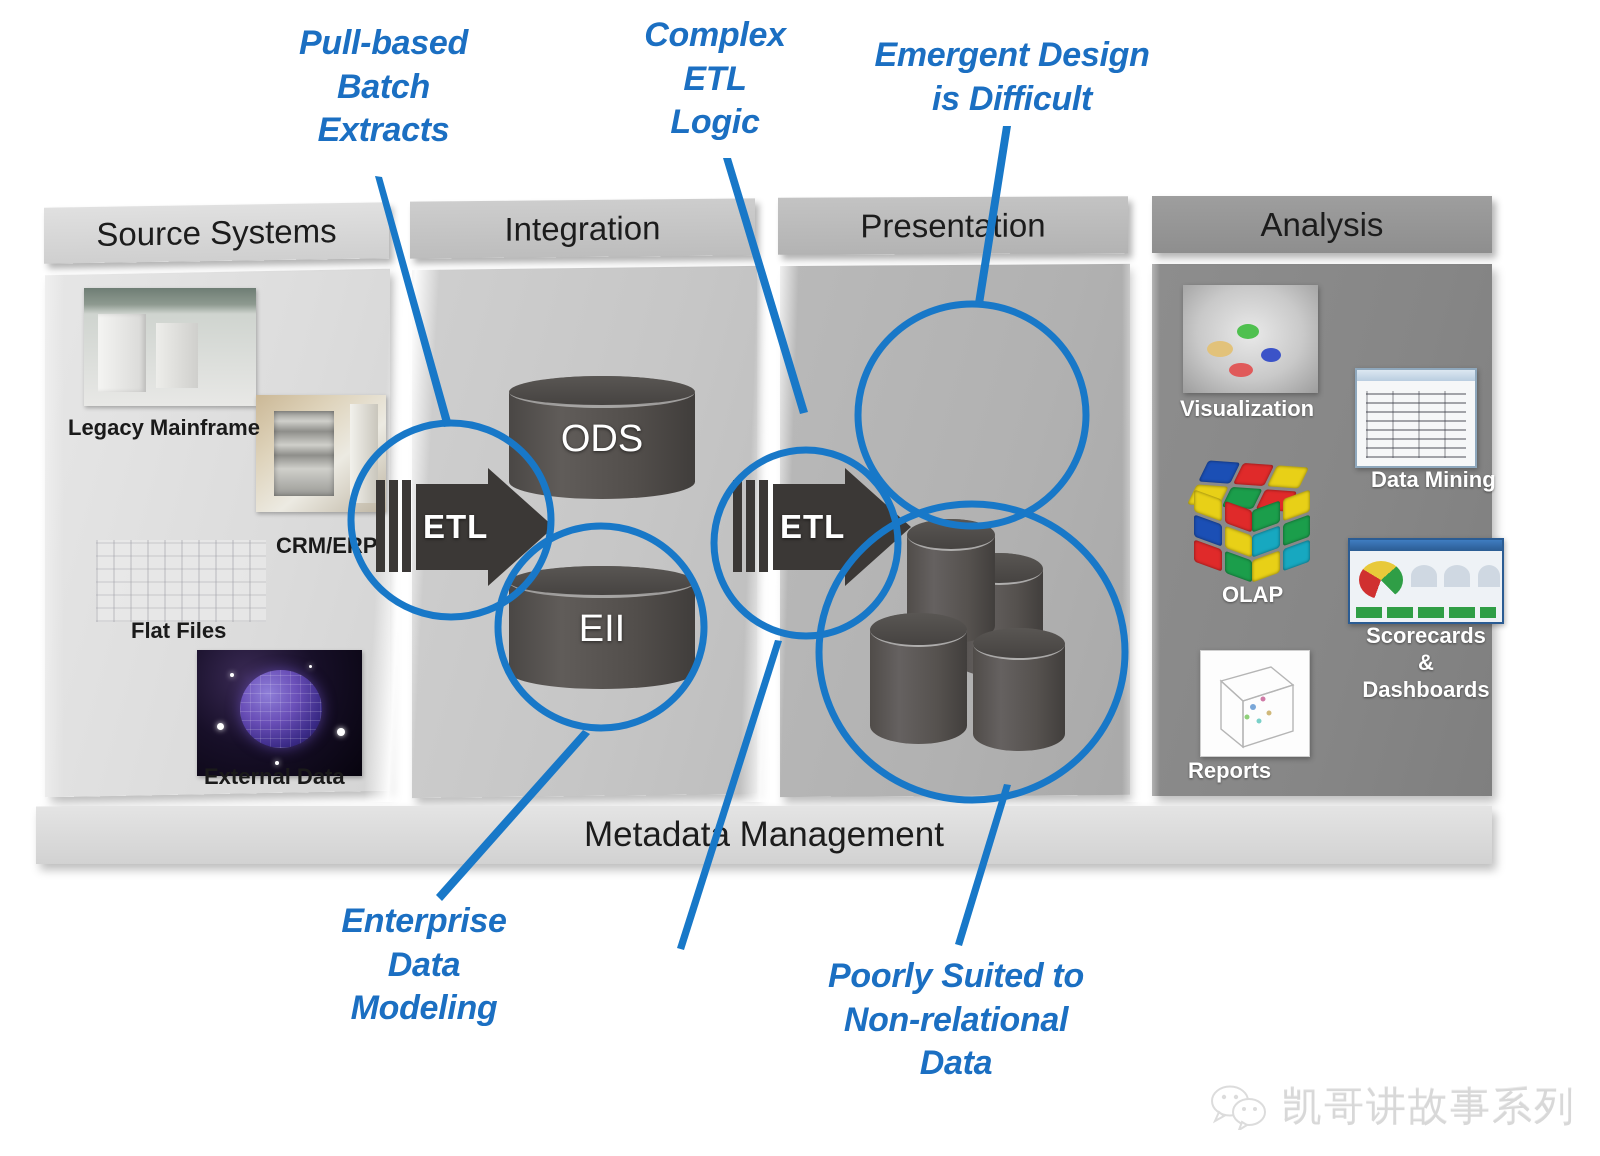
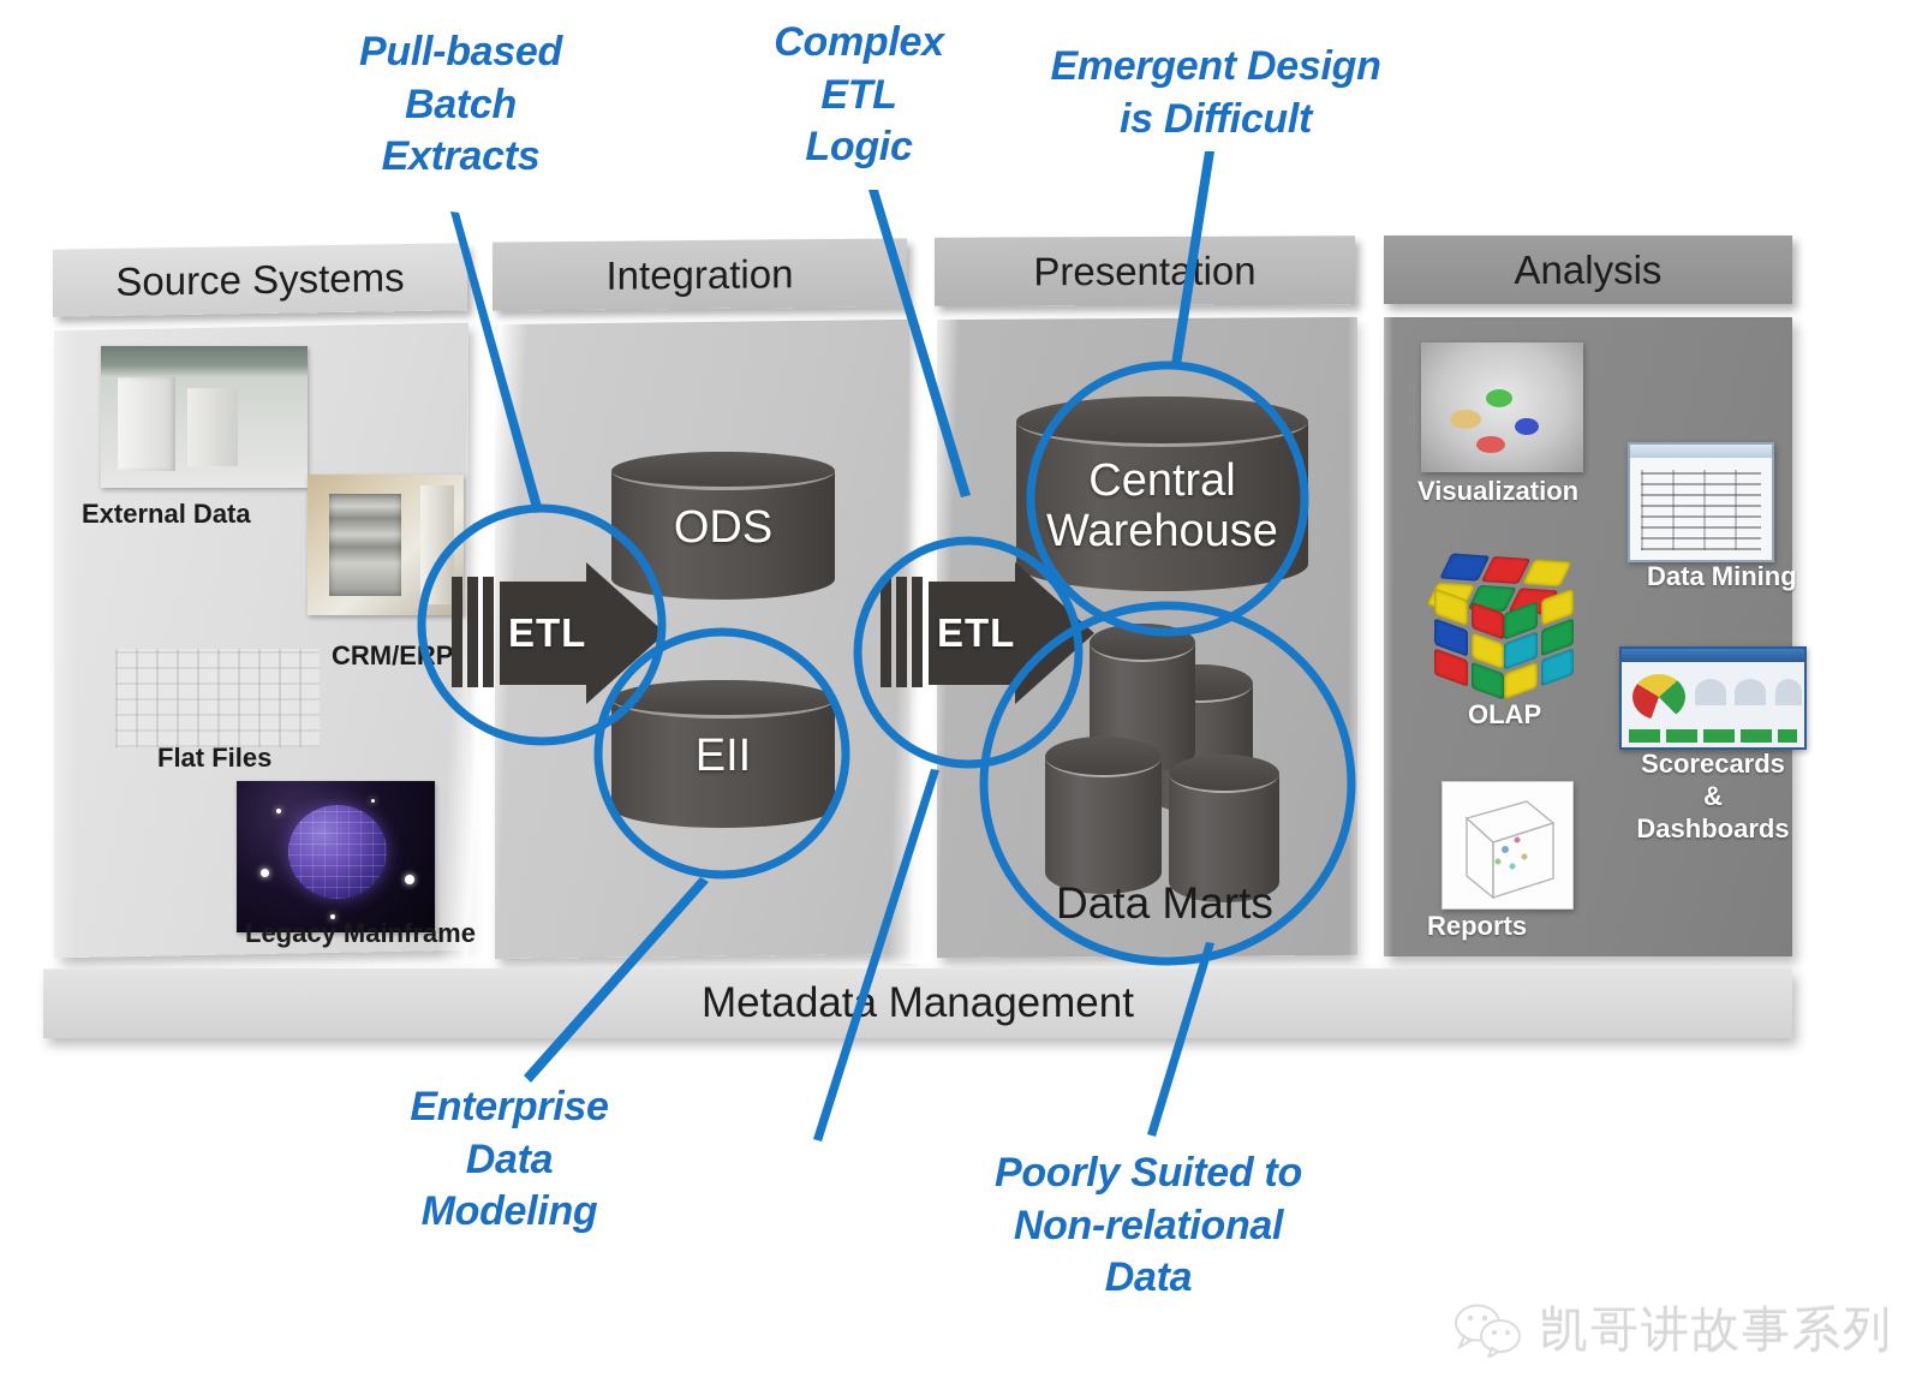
  Source Systems
  Integration
  Presentation
  Analysis
- Legacy Mainframe
+ External Data
  CRM/EP
  Flat Files
- External Data
+ Legacy Mainframe
  ETL
  ODS
  EII
  ETL
+ Central
+ Warehouse
+ Data Marts
  Visualization
  Data Mining
  OLAP
  Scorecards
  &
  Dashboards
  Reports
  Metadat Management
  Pull-based
  Batch
  Extracts
  Complex
  ETL
  Logic
  Emergent Design
  is Difficult
  Enterprise
  Data
  Modeling
  Poorly Suited to
  Non-relational
  Data
  凯哥讲故事系列
